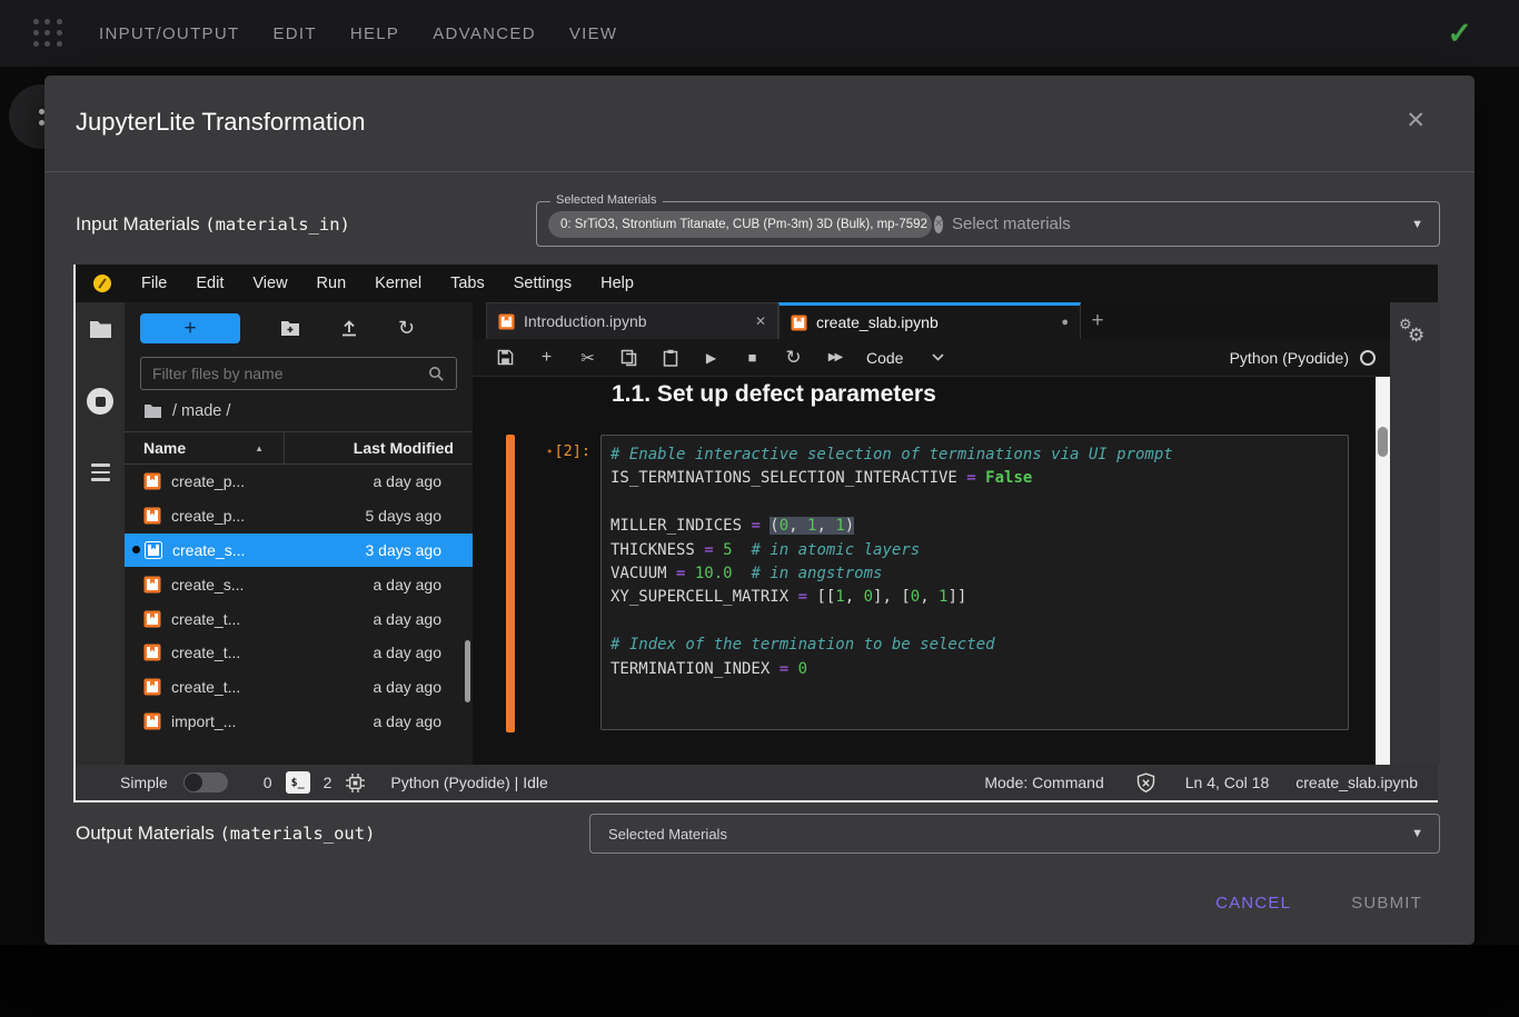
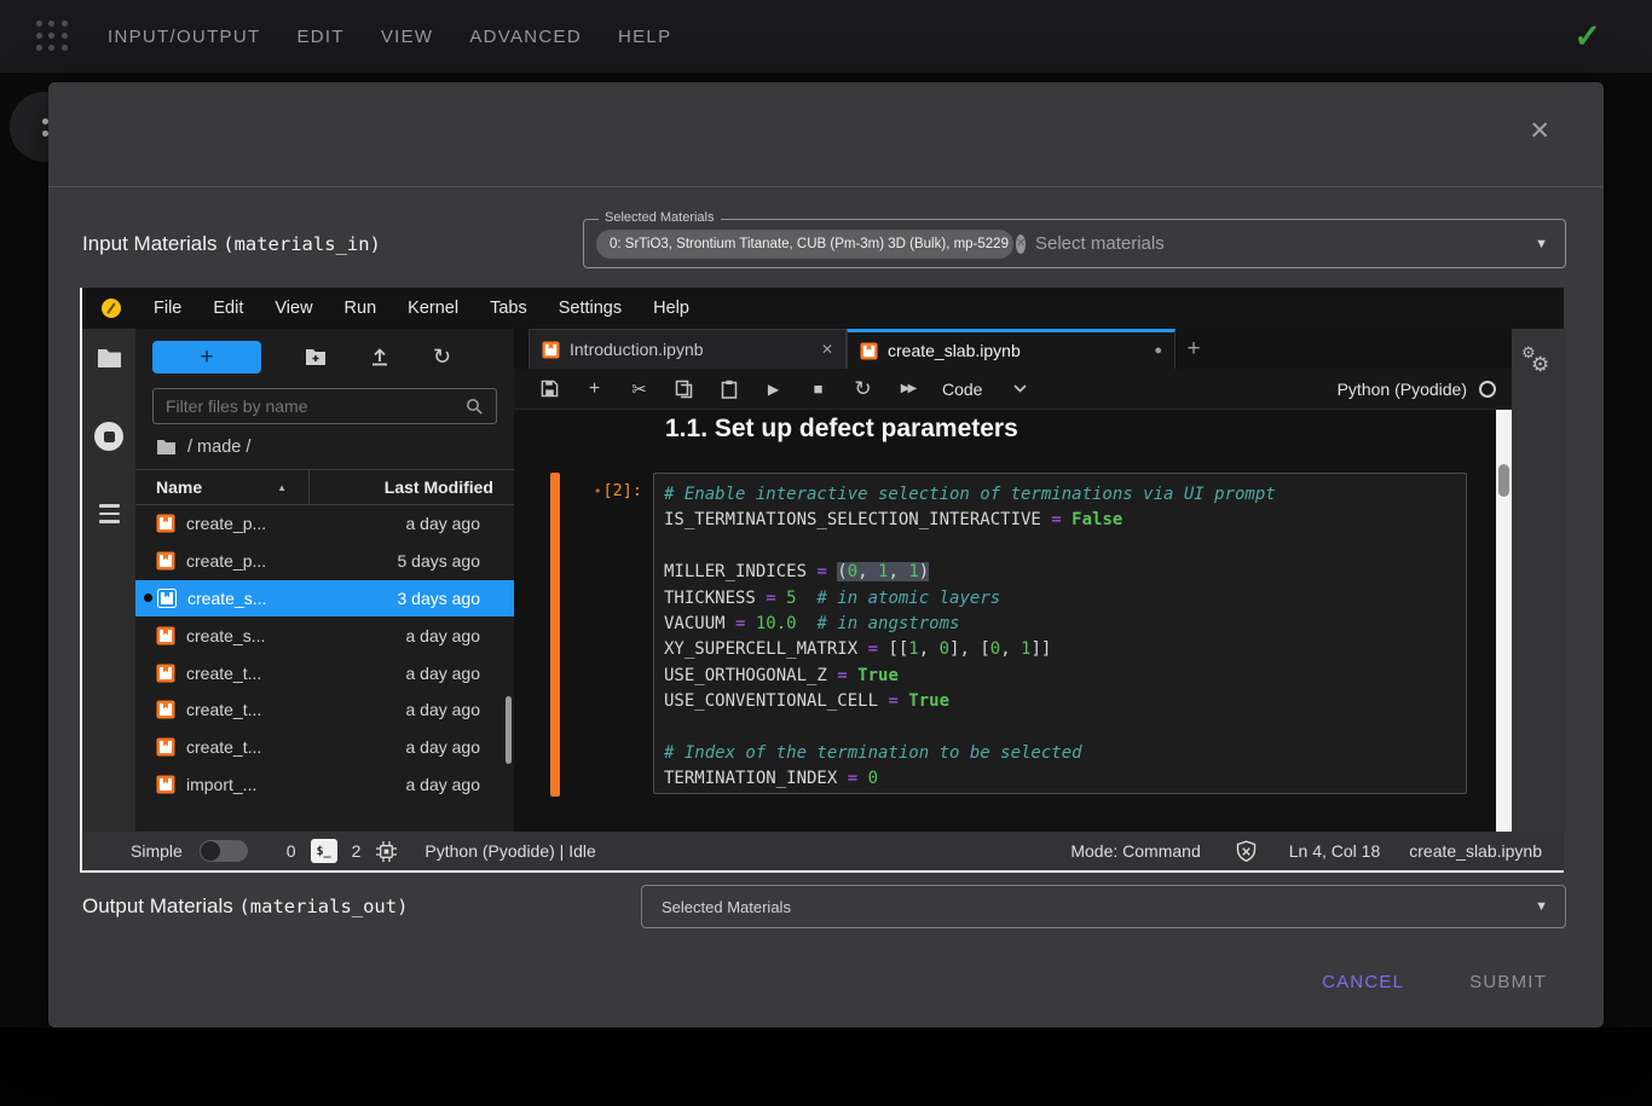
  INPUT/OUTPUT
  EDIT
- HELP
+ VIEW
  ADVANCED
- VIEW
+ HELP
  ✓
- JupyterLite Transformation
  ✕
  Input Materials (materials_in)
  Selected Materials
- 0: SrTiO3, Strontium Titanate, CUB (Pm-3m) 3D (Bulk), mp-7592
+ 0: SrTiO3, Strontium Titanate, CUB (Pm-3m) 3D (Bulk), mp-5229
  ✕
  Select materials
  ▼
  File
  Edit
  View
  Run
  Kernel
  Tabs
  Settings
  Help
  +
  ↻
  Filter files by name
  / made /
  Name
  ▲
  Last Modified
  create_p...
  a day ago
  create_p...
  5 days ago
  create_s...
  3 days ago
  create_s...
  a day ago
  create_t...
  a day ago
  create_t...
  a day ago
  create_t...
  a day ago
  import_...
  a day ago
  Introduction.ipynb
  ✕
  create_slab.ipynb
  ●
  +
  +
  ✂
  ▶
  ■
  ↻
  ▶▶
  Code
  Python (Pyodide)
  1.1. Set up defect parameters
  •[2]:
  # Enable interactive selection of terminations via UI prompt
  IS_TERMINATIONS_SELECTION_INTERACTIVE = False
  MILLER_INDICES = (0, 1, 1)
  THICKNESS = 5 # in atomic layers
  VACUUM = 10.0 # in angstroms
  XY_SUPERCELL_MATRIX = [[1, 0], [0, 1]]
+ USE_ORTHOGONAL_Z = True
+ USE_CONVENTIONAL_CELL = True
  # Index of the termination to be selected
  TERMINATION_INDEX = 0
  ⚙
  ⚙
  Simple
  0
  $_
  2
  Python (Pyodide) | Idle
  Mode: Command
  Ln 4, Col 18
  create_slab.ipynb
  Output Materials (materials_out)
  Selected Materials
  ▼
  CANCEL
  SUBMIT
